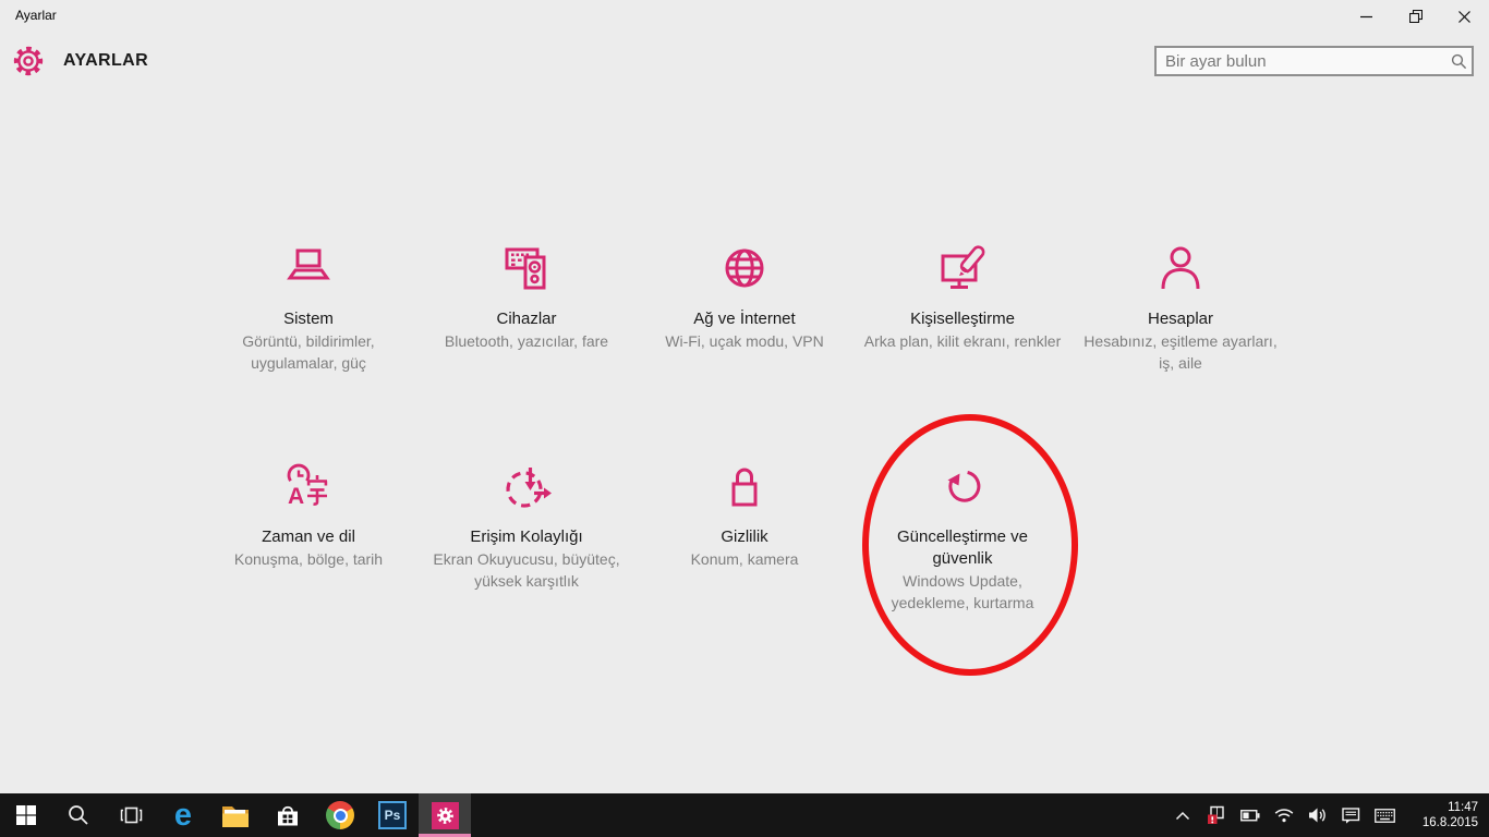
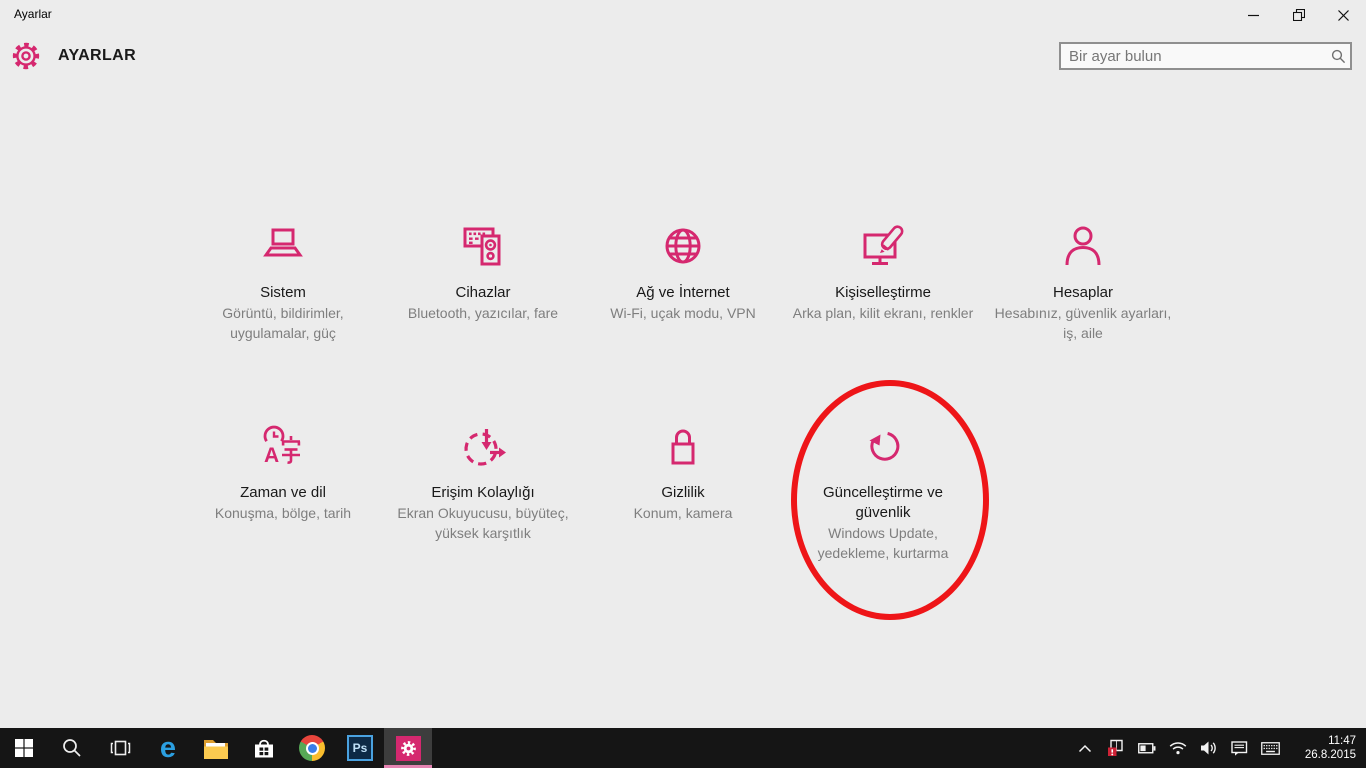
  Ayarlar
  AYARLAR
  Bir ayar bulun
  Sistem
  Görüntü, bildirimler, uygulamalar, güç
  Cihazlar
  Bluetooth, yazıcılar, fare
  Ağ ve İnternet
  Wi-Fi, uçak modu, VPN
  Kişiselleştirme
  Arka plan, kilit ekranı, renkler
  Hesaplar
- Hesabınız, eşitleme ayarları, iş, aile
+ Hesabınız, güvenlik ayarları, iş, aile
  A
  Zaman ve dil
  Konuşma, bölge, tarih
  Erişim Kolaylığı
  Ekran Okuyucusu, büyüteç, yüksek karşıtlık
  Gizlilik
  Konum, kamera
  Güncelleştirme ve güvenlik
  Windows Update, yedekleme, kurtarma
  e
  Ps
  11:47
- 16.8.2015
+ 26.8.2015
